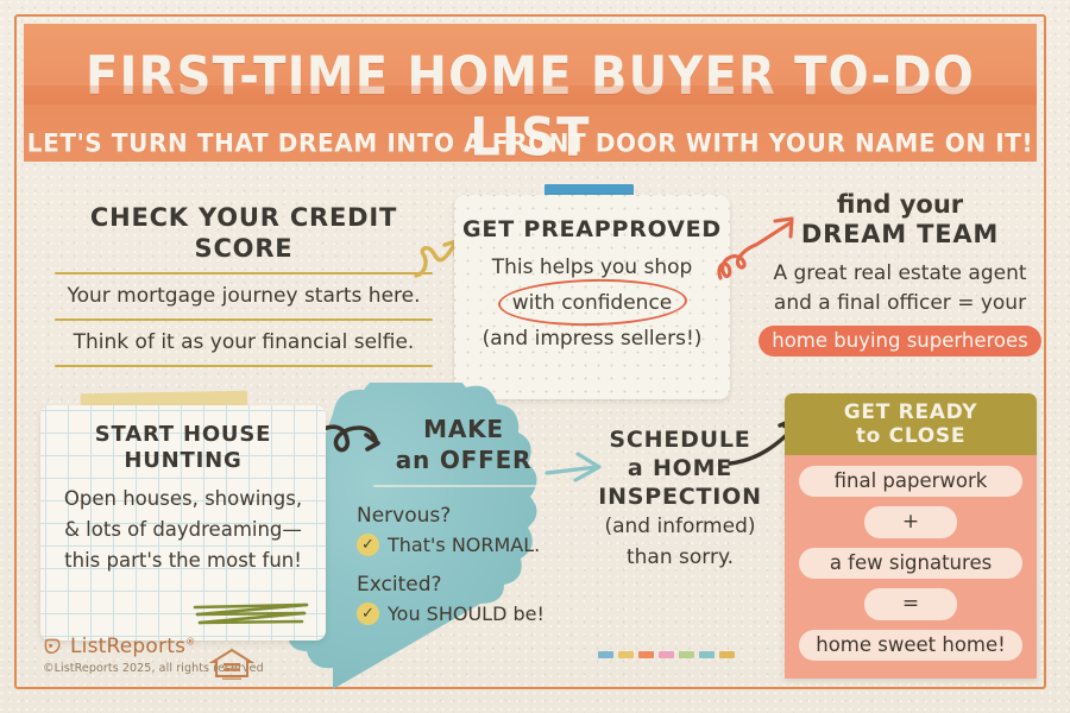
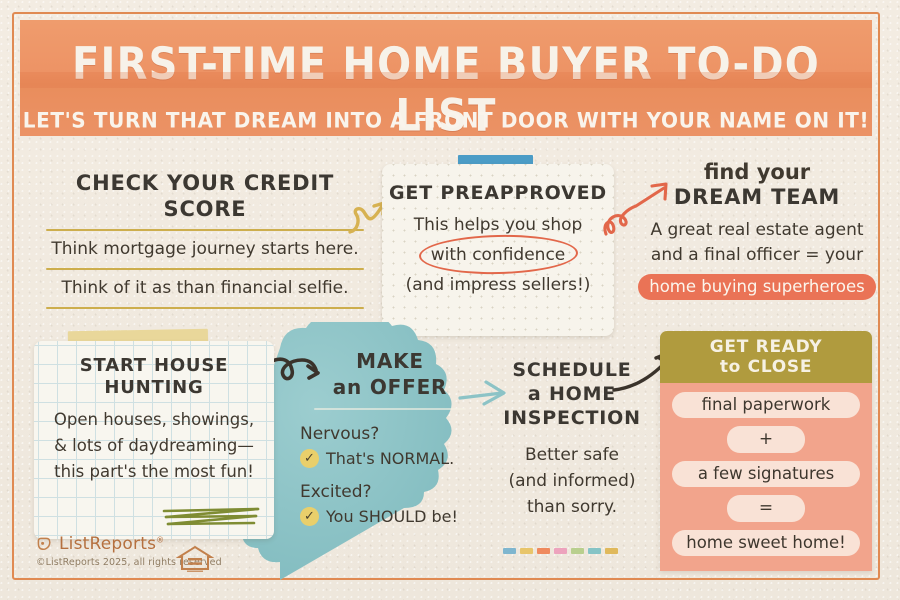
  FIRST-TIME HOME BUYER TO-DO LIST
  LET'S TURN THAT DREAM INTO A FRONT DOOR WITH YOUR NAME ON IT!
  CHECK YOUR CREDIT SCORE
- Your mortgage journey starts here.
+ Think mortgage journey starts here.
- Think of it as your financial selfie.
+ Think of it as than financial selfie.
  GET PREAPPROVED
  This helps you shop
  with confidence
  (and impress sellers!)
  find your
  DREAM TEAM
  A great real estate agent
  and a final officer = your
  home buying superheroes
  START HOUSE
  HUNTING
  Open houses, showings,
  & lots of daydreaming—
  this part's the most fun!
  MAKE
  an OFFER
  Nervous?
  ✓
  That's NORMAL.
  Excited?
  ✓
  You SHOULD be!
  SCHEDULE
  a HOME
  INSPECTION
+ Better safe
  (and informed)
  than sorry.
  GET READY
  to CLOSE
  final paperwork
  +
  a few signatures
  =
  home sweet home!
  ListReports®
  ©ListReports 2025, all rightseved
